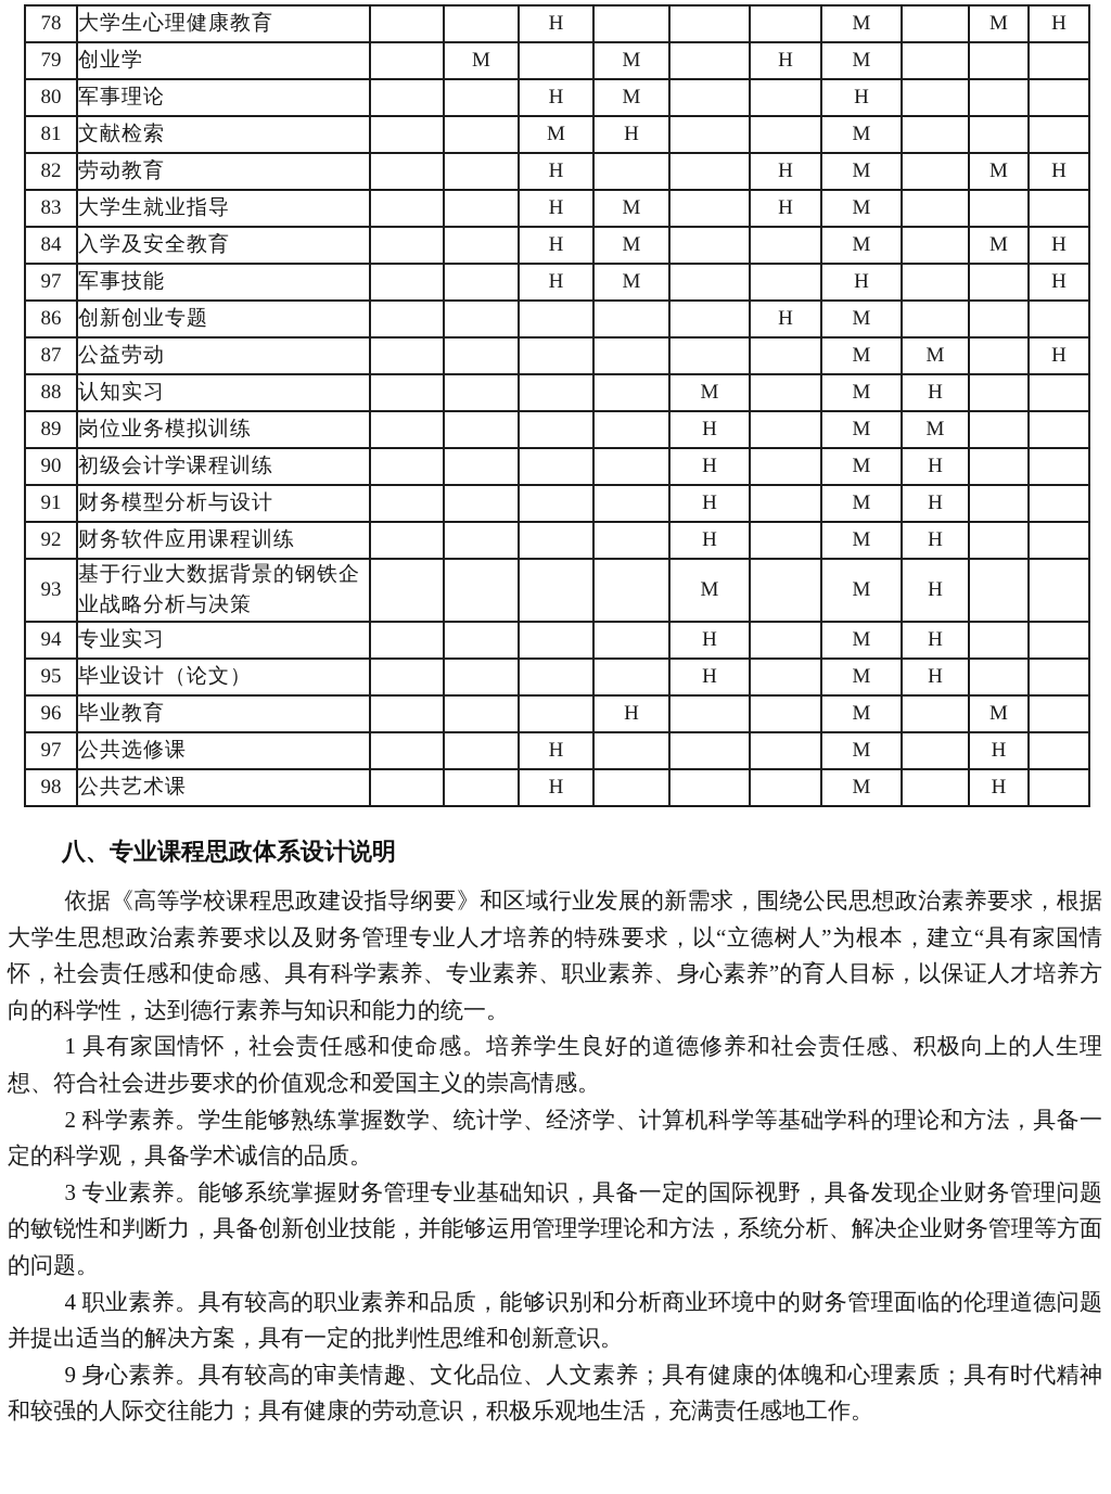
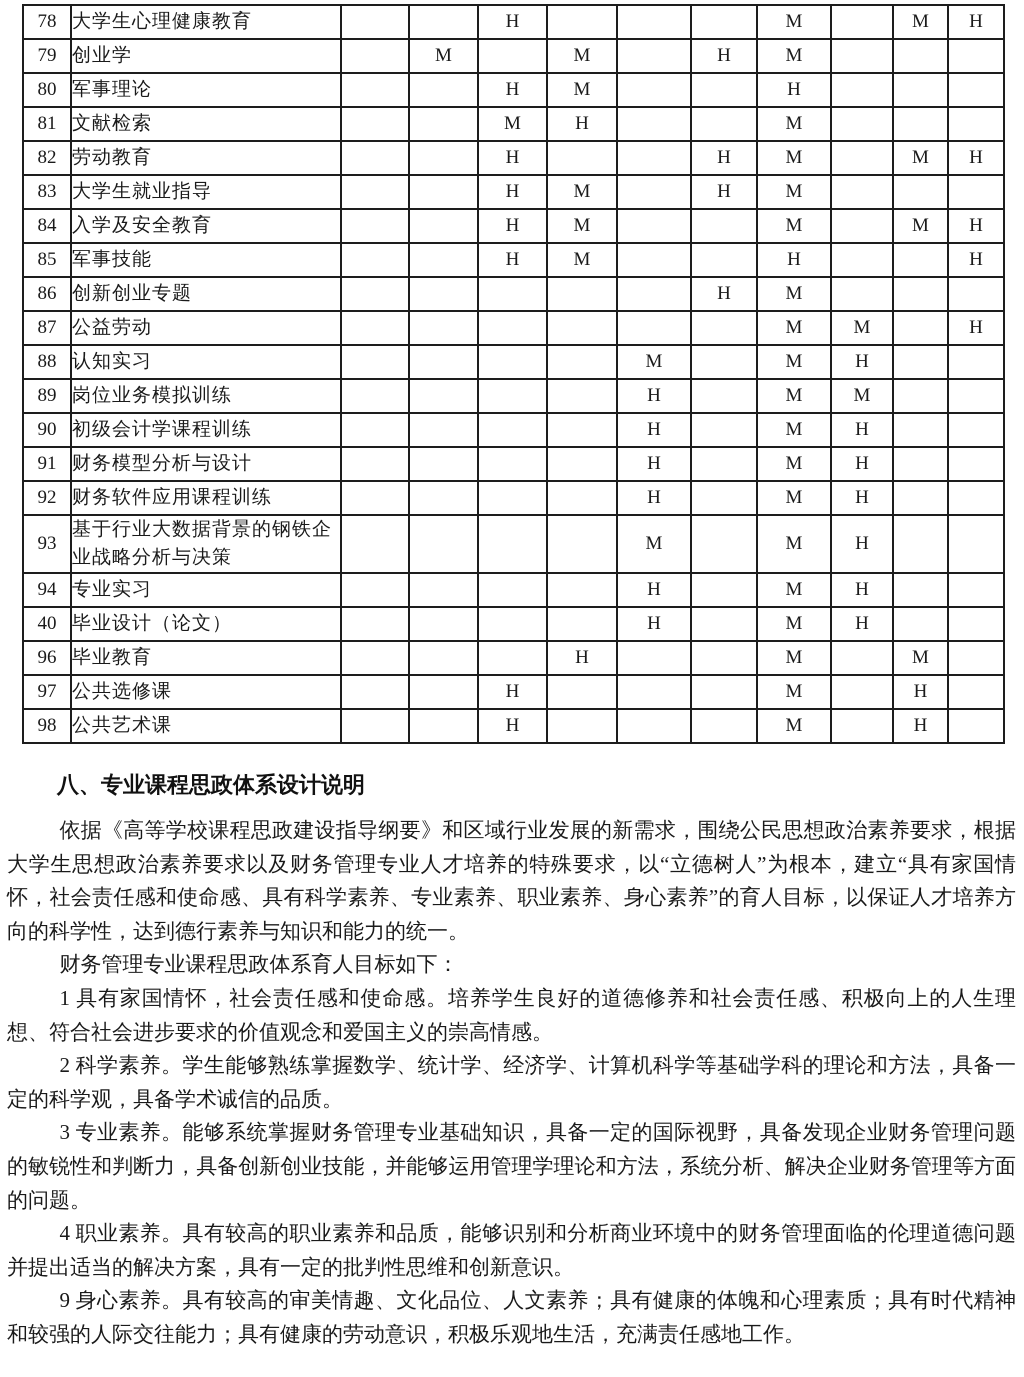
  78	大学生心理健康教育			H				M		M	H
  79	创业学		M		M		H	M
  80	军事理论			H	M			H
  81	文献检索			M	H			M
  82	劳动教育			H			H	M		M	H
  83	大学生就业指导			H	M		H	M
  84	入学及安全教育			H	M			M		M	H
- 97	军事技能			H	M			H			H
+ 85	军事技能			H	M			H			H
  86	创新创业专题						H	M
  87	公益劳动							M	M		H
  88	认知实习					M		M	H
  89	岗位业务模拟训练					H		M	M
  90	初级会计学课程训练					H		M	H
  91	财务模型分析与设计					H		M	H
  92	财务软件应用课程训练					H		M	H
  93	基于行业大数据背景的钢铁企业战略分析与决策					M		M	H
  94	专业实习					H		M	H
- 95	毕业设计（论文）					H		M	H
+ 40	毕业设计（论文）					H		M	H
  96	毕业教育				H			M		M
  97	公共选修课			H				M		H
  98	公共艺术课			H				M		H
  八、专业课程思政体系设计说明
  依据《高等学校课程思政建设指导纲要》和区域行业发展的新需求，围绕公民思想政治素养要求，根据大学生思想政治素养要求以及财务管理专业人才培养的特殊要求，以“立德树人”为根本，建立“具有家国情怀，社会责任感和使命感、具有科学素养、专业素养、职业素养、身心素养”的育人目标，以保证人才培养方向的科学性，达到德行素养与知识和能力的统一。
+ 财务管理专业课程思政体系育人目标如下：
  1 具有家国情怀，社会责任感和使命感。培养学生良好的道德修养和社会责任感、积极向上的人生理想、符合社会进步要求的价值观念和爱国主义的崇高情感。
  2 科学素养。学生能够熟练掌握数学、统计学、经济学、计算机科学等基础学科的理论和方法，具备一定的科学观，具备学术诚信的品质。
  3 专业素养。能够系统掌握财务管理专业基础知识，具备一定的国际视野，具备发现企业财务管理问题的敏锐性和判断力，具备创新创业技能，并能够运用管理学理论和方法，系统分析、解决企业财务管理等方面的问题。
  4 职业素养。具有较高的职业素养和品质，能够识别和分析商业环境中的财务管理面临的伦理道德问题并提出适当的解决方案，具有一定的批判性思维和创新意识。
  9 身心素养。具有较高的审美情趣、文化品位、人文素养；具有健康的体魄和心理素质；具有时代精神和较强的人际交往能力；具有健康的劳动意识，积极乐观地生活，充满责任感地工作。
